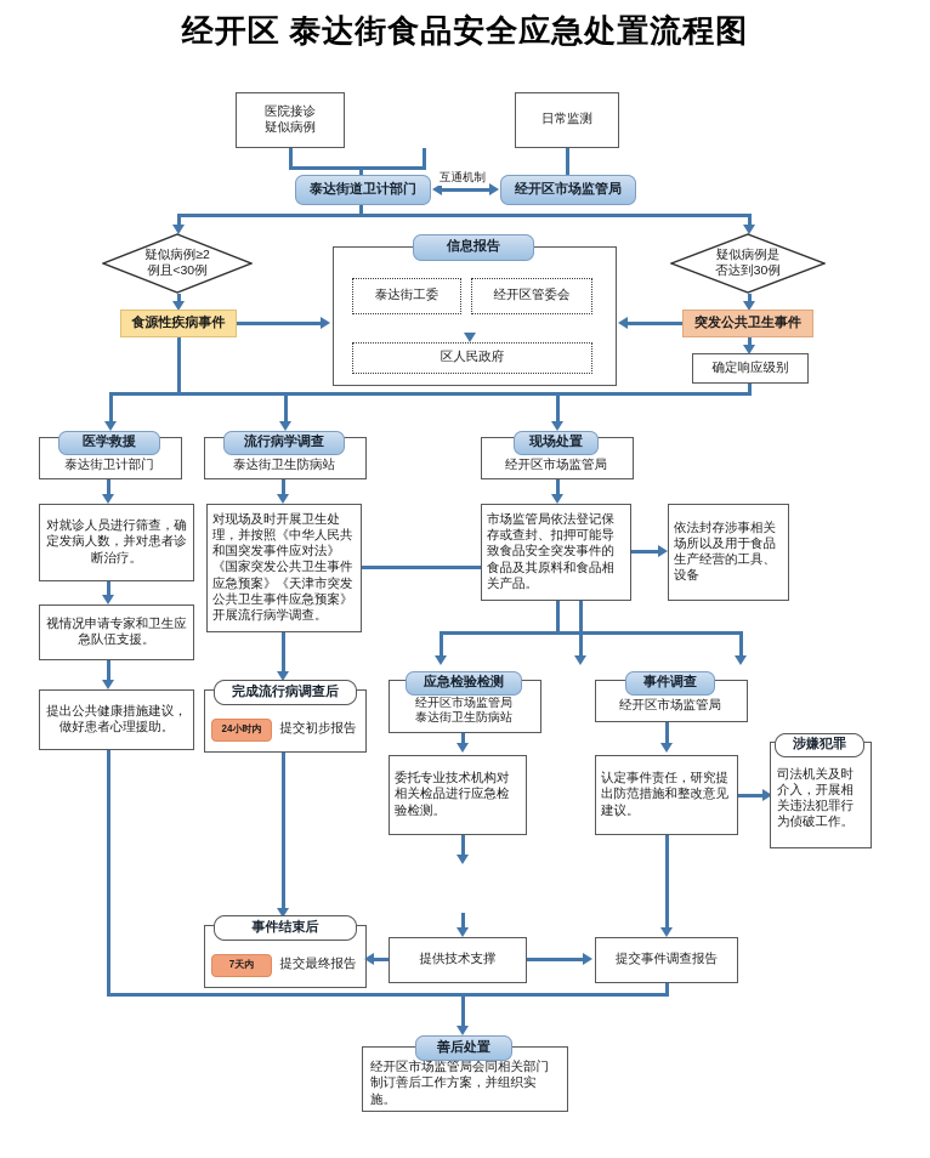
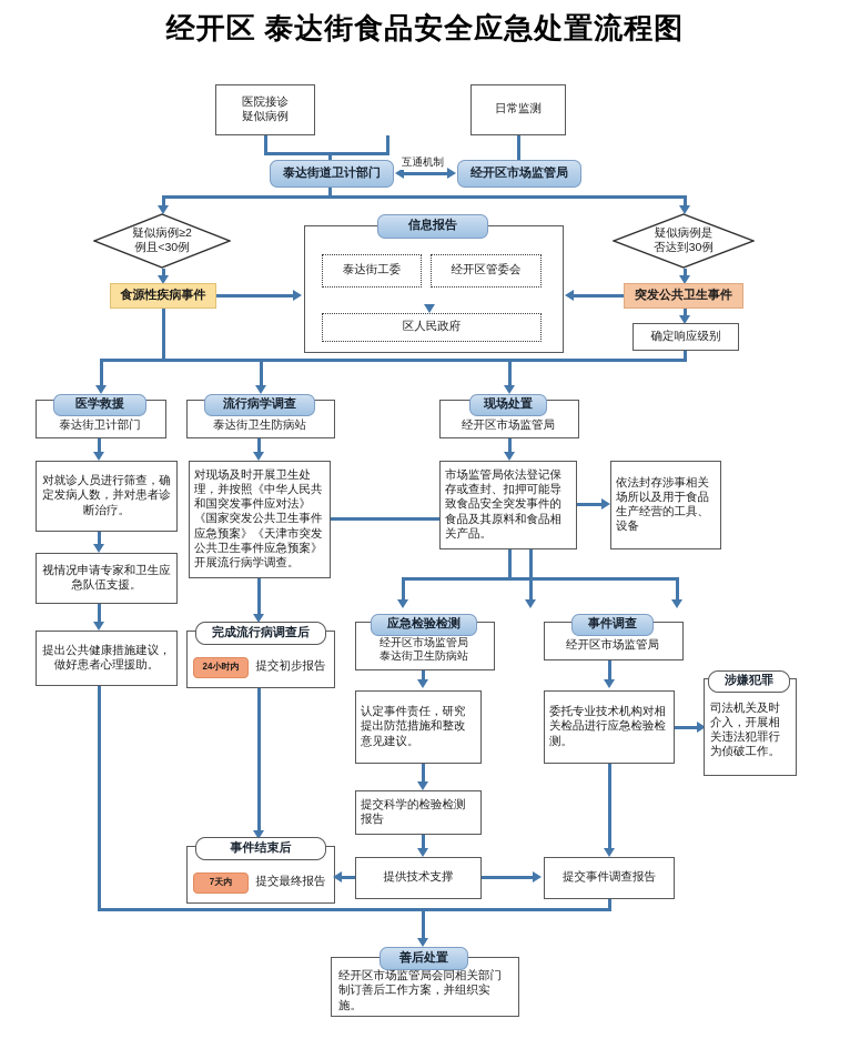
  经开区 泰达街食品安全应急处置流程图
  医院接诊
  疑似病例
  日常监测
  泰达街道卫计部门
  经开区市场监管局
  互通机制
  疑似病例≥2
  例且<30例
  疑似病例是
  否达到30例
  食源性疾病事件
  突发公共卫生事件
  确定响应级别
  信息报告
  泰达街工委
  经开区管委会
  区人民政府
  医学救援
  泰达街卫计部门
  对就诊人员进行筛查，确定发病人数，并对患者诊断治疗。
  视情况申请专家和卫生应急队伍支援。
  提出公共健康措施建议，做好患者心理援助。
  流行病学调查
  泰达街卫生防病站
  对现场及时开展卫生处理，并按照《中华人民共和国突发事件应对法》《国家突发公共卫生事件应急预案》《天津市突发公共卫生事件应急预案》开展流行病学调查。
  完成流行病调查后
  24小时内
  提交初步报告
  事件结束后
  7天内
  提交最终报告
  现场处置
  经开区市场监管局
  市场监管局依法登记保存或查封、扣押可能导致食品安全突发事件的食品及其原料和食品相关产品。
  依法封存涉事相关场所以及用于食品生产经营的工具、设备
  应急检验检测
  经开区市场监管局
  泰达街卫生防病站
- 委托专业技术机构对相关检品进行应急检验检测。
+ 认定事件责任，研究提出防范措施和整改意见建议。
+ 提交科学的检验检测报告
  提供技术支撑
  事件调查
  经开区市场监管局
- 认定事件责任，研究提出防范措施和整改意见建议。
+ 委托专业技术机构对相关检品进行应急检验检测。
  提交事件调查报告
  涉嫌犯罪
  司法机关及时介入，开展相关违法犯罪行为侦破工作。
  善后处置
  经开区市场监管局会同相关部门制订善后工作方案，并组织实施。
